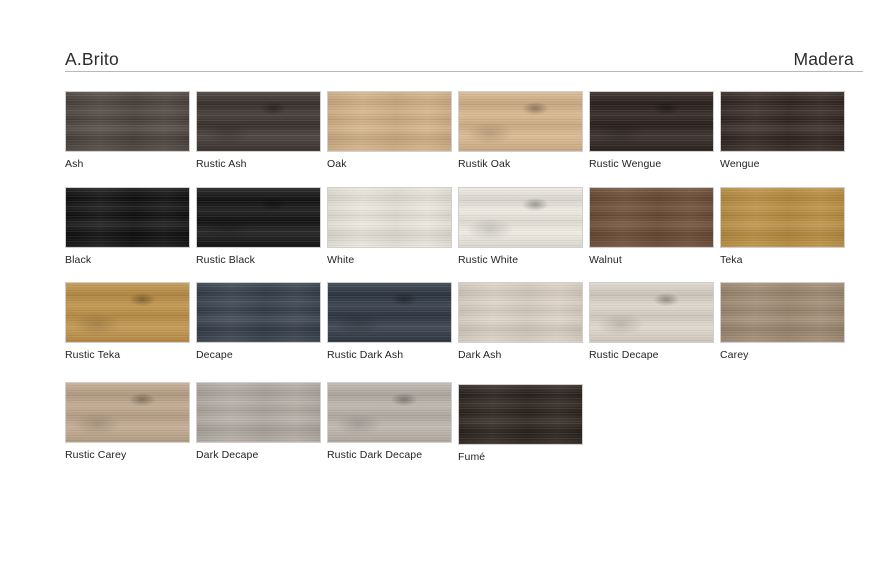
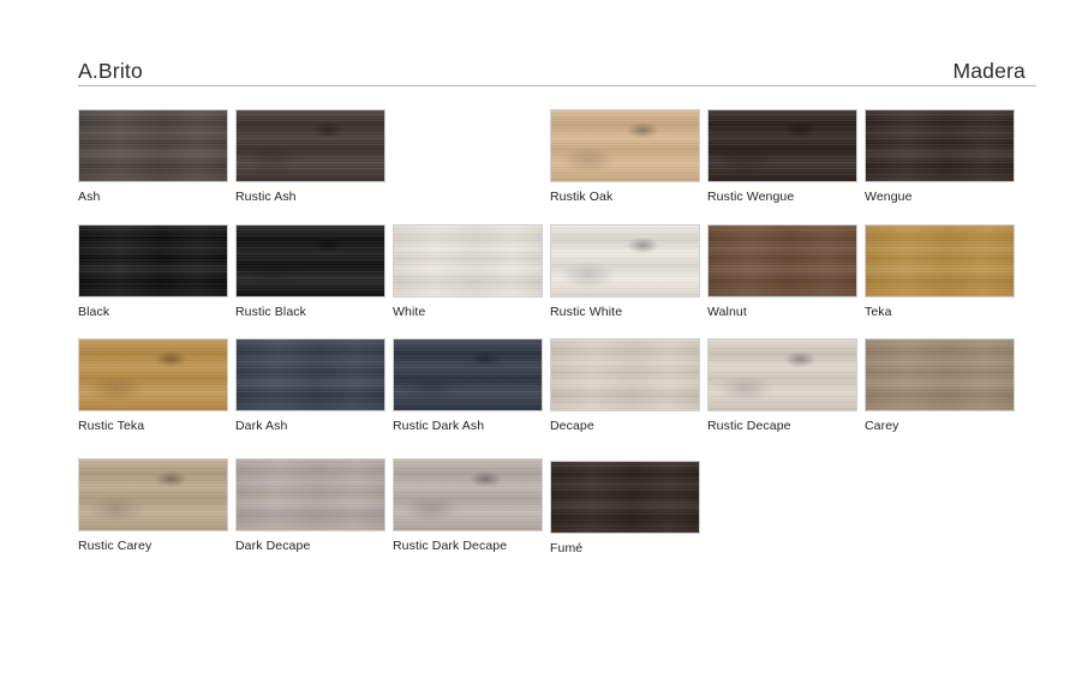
  A.Brito
  Madera
  Ash
  Rustic Ash
- Oak
  Rustik Oak
  Rustic Wengue
  Wengue
  Black
  Rustic Black
  White
  Rustic White
  Walnut
  Teka
  Rustic Teka
- Decape
+ Dark Ash
  Rustic Dark Ash
- Dark Ash
+ Decape
  Rustic Decape
  Carey
  Rustic Carey
  Dark Decape
  Rustic Dark Decape
  Fumé
